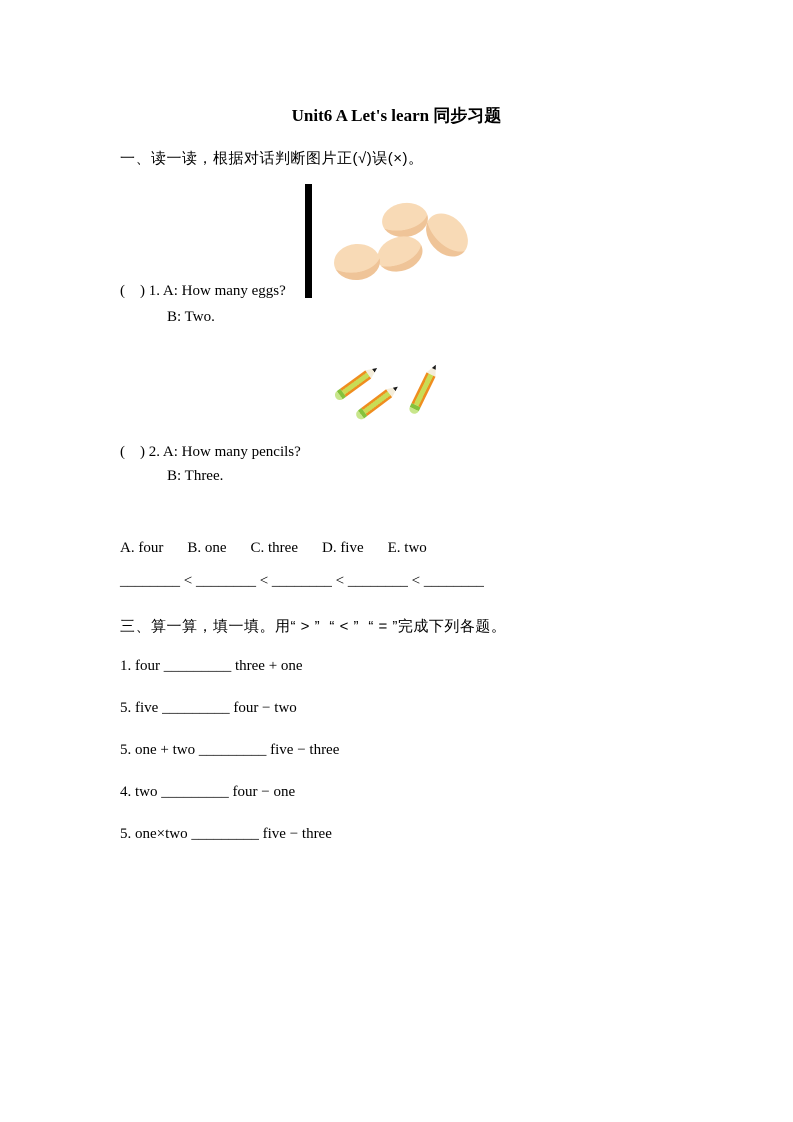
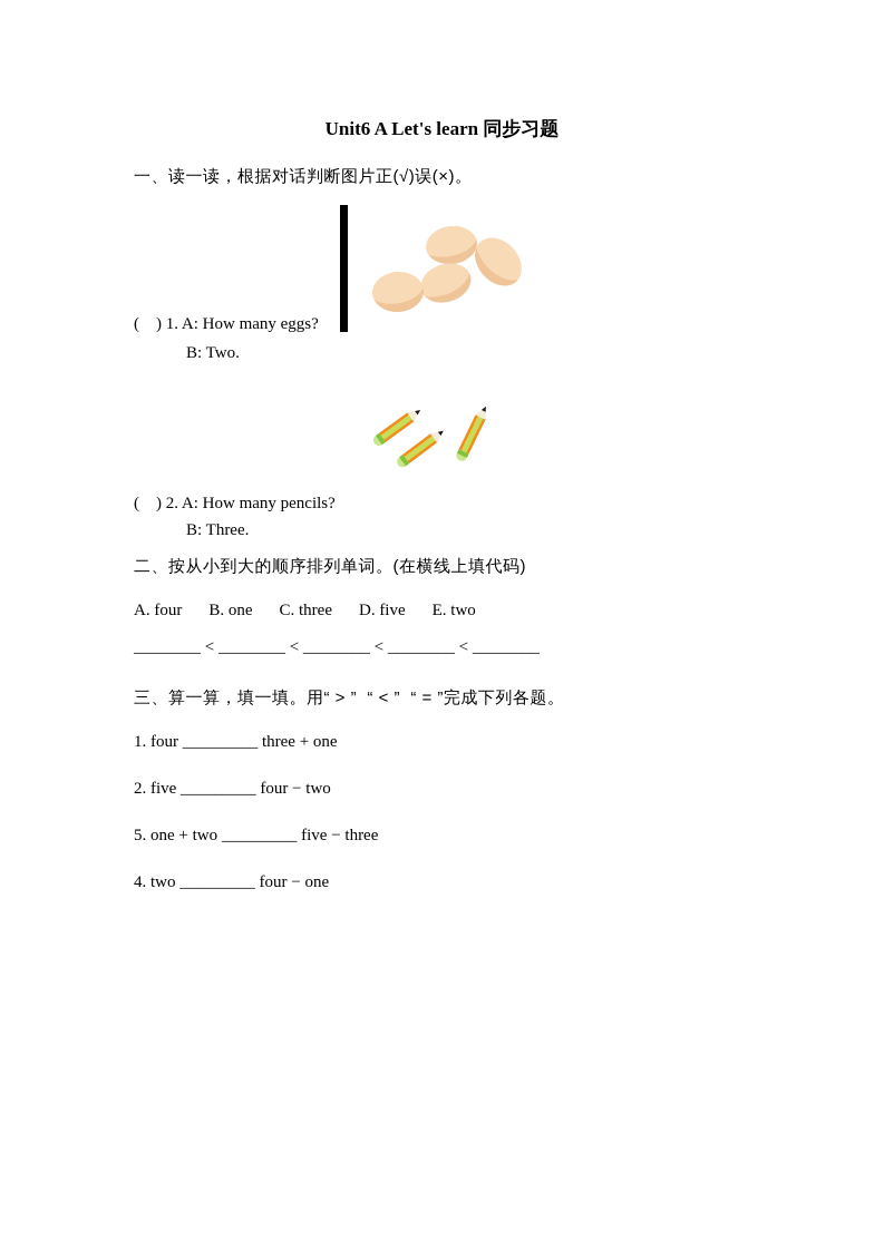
  Unit6 A Let's learn 同步习题
  一、读一读，根据对话判断图片正(√)误(×)。
  ( ) 1. A: How many eggs?
  B: Two.
  ( ) 2. A: How many pencils?
  B: Three.
+ 二、按从小到大的顺序排列单词。(在横线上填代码)
  A. four
  B. one
  C. three
  D. five
  E. two
  ________ < ________ < ________ < ________ < ________
  三、算一算，填一填。用“ > ” “ < ” “ = ”完成下列各题。
  1. four _________ three + one
- 5. five _________ four − two
+ 2. five _________ four − two
  5. one + two _________ five − three
  4. two _________ four − one
- 5. one×two _________ five − three
